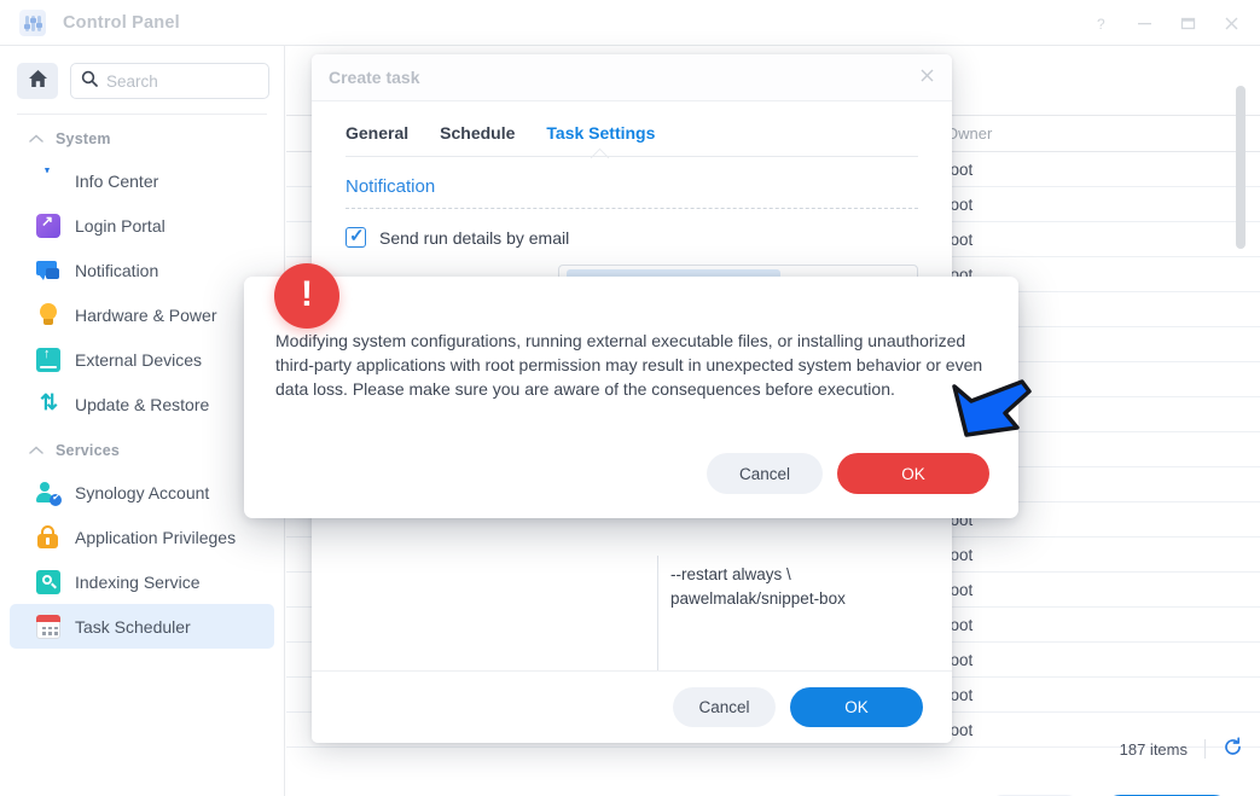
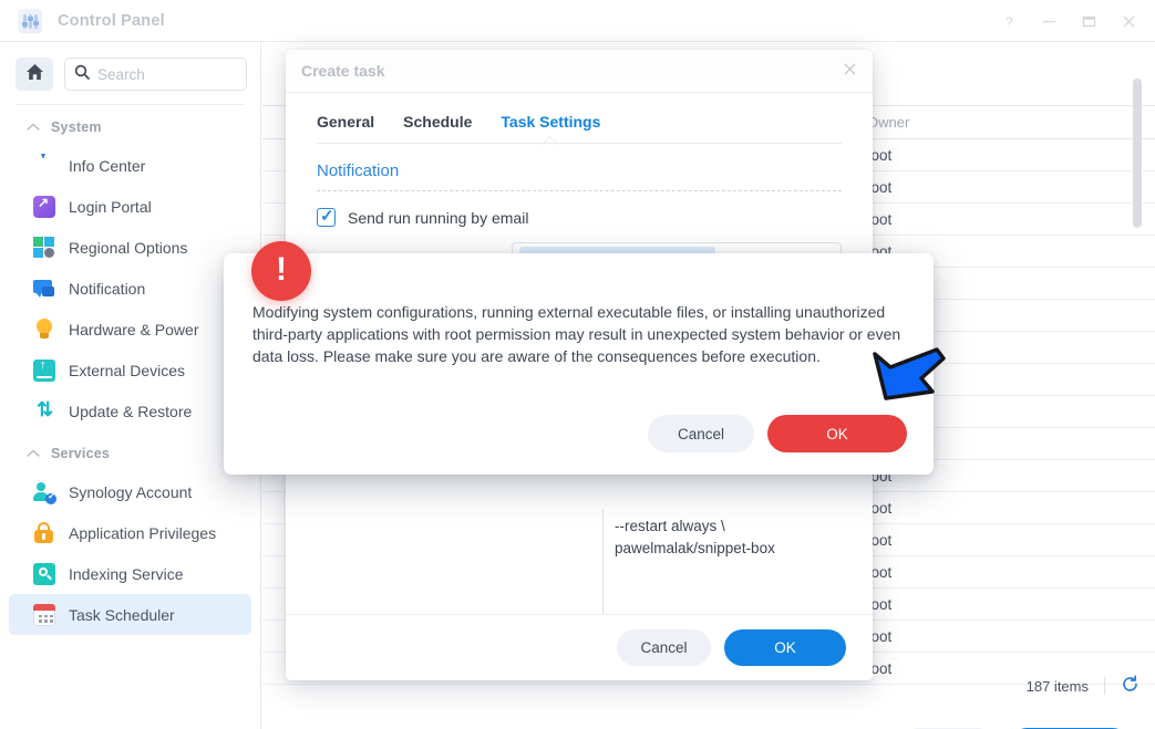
  Control Panel
  ?
  Search
  System
  Info Center
  Login Portal
+ Regional Options
  Notification
  Hardware & Power
  External Devices
  Update & Restore
  Services
  Synology Account
  Application Privileges
  Indexing Service
  Task Scheduler
  Owner
  oot
  oot
  oot
  oot
  oot
  oot
  oot
  oot
  oot
  oot
  oot
  187 items
  Create task
  General
  Schedule
  Task Settings
  Notification
- Send run details by email
+ Send run running by email
  --restart always \
  pawelmalak/snippet-box
  Cancel
  OK
  !
  Modifying system configurations, running external executable files, or installing unauthorized third-party applications with root permission may result in unexpected system behavior or even data loss. Please make sure you are aware of the consequences before execution.
  Cancel
  OK
